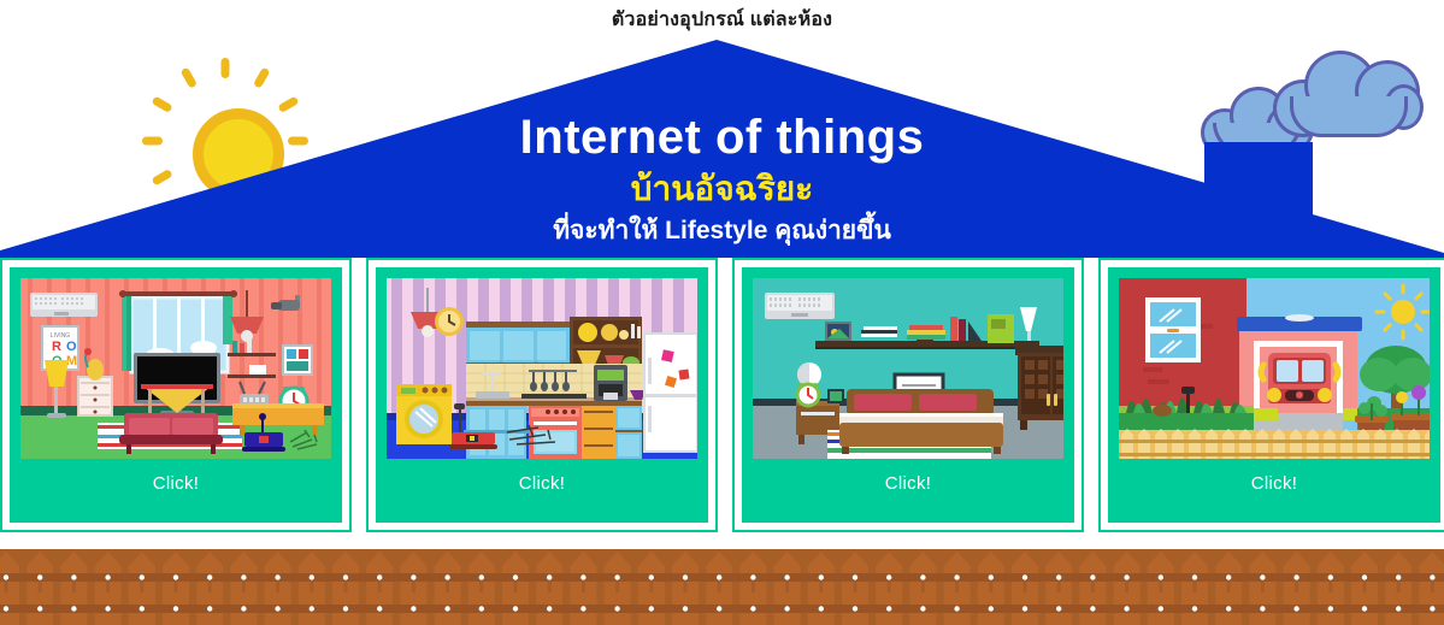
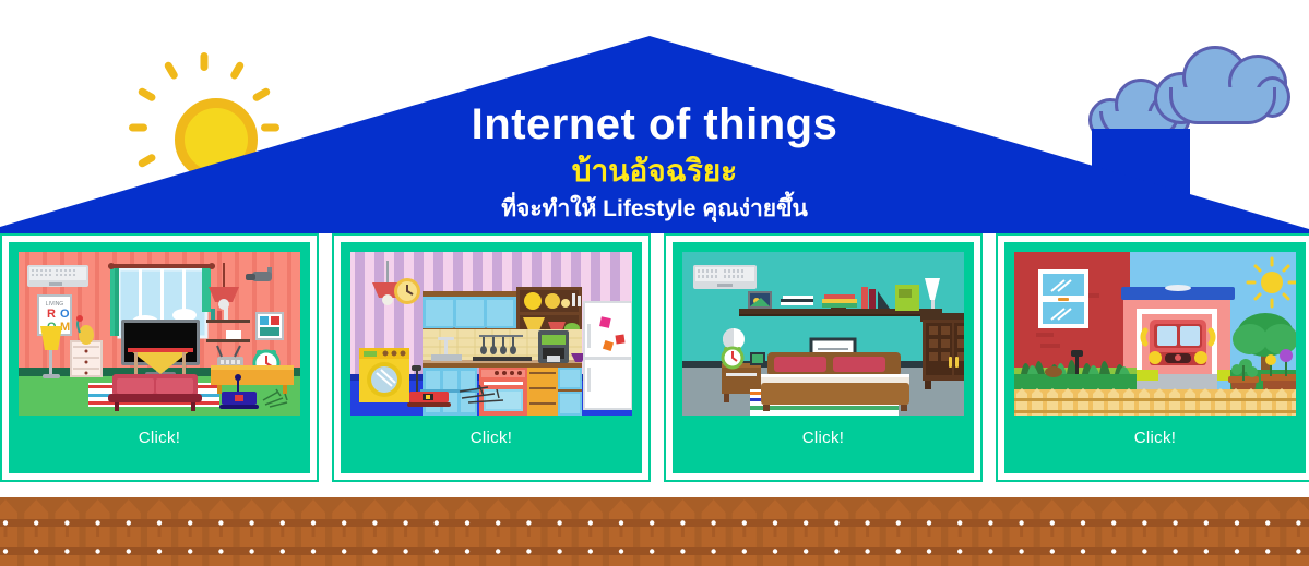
- ตัวอย่างอุปกรณ์ แต่ละห้อง
  Internet of things
  บ้านอัจฉริยะ
  ที่จะทำให้ Lifestyle คุณง่ายขึ้น
  R
  O
  M
  Click!
  Click!
  Click!
  Click!
